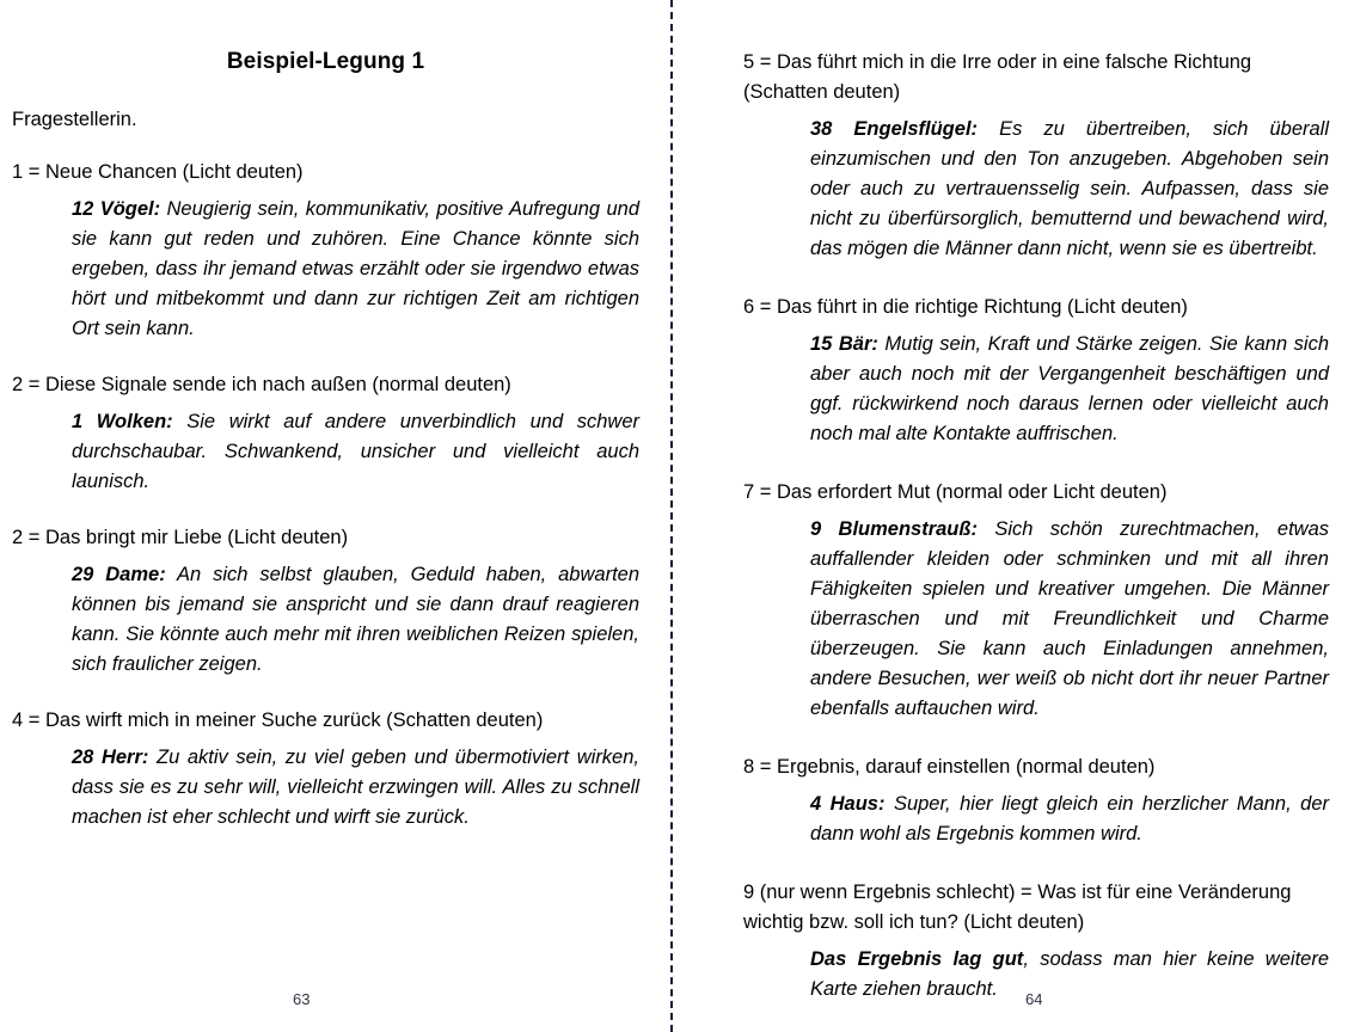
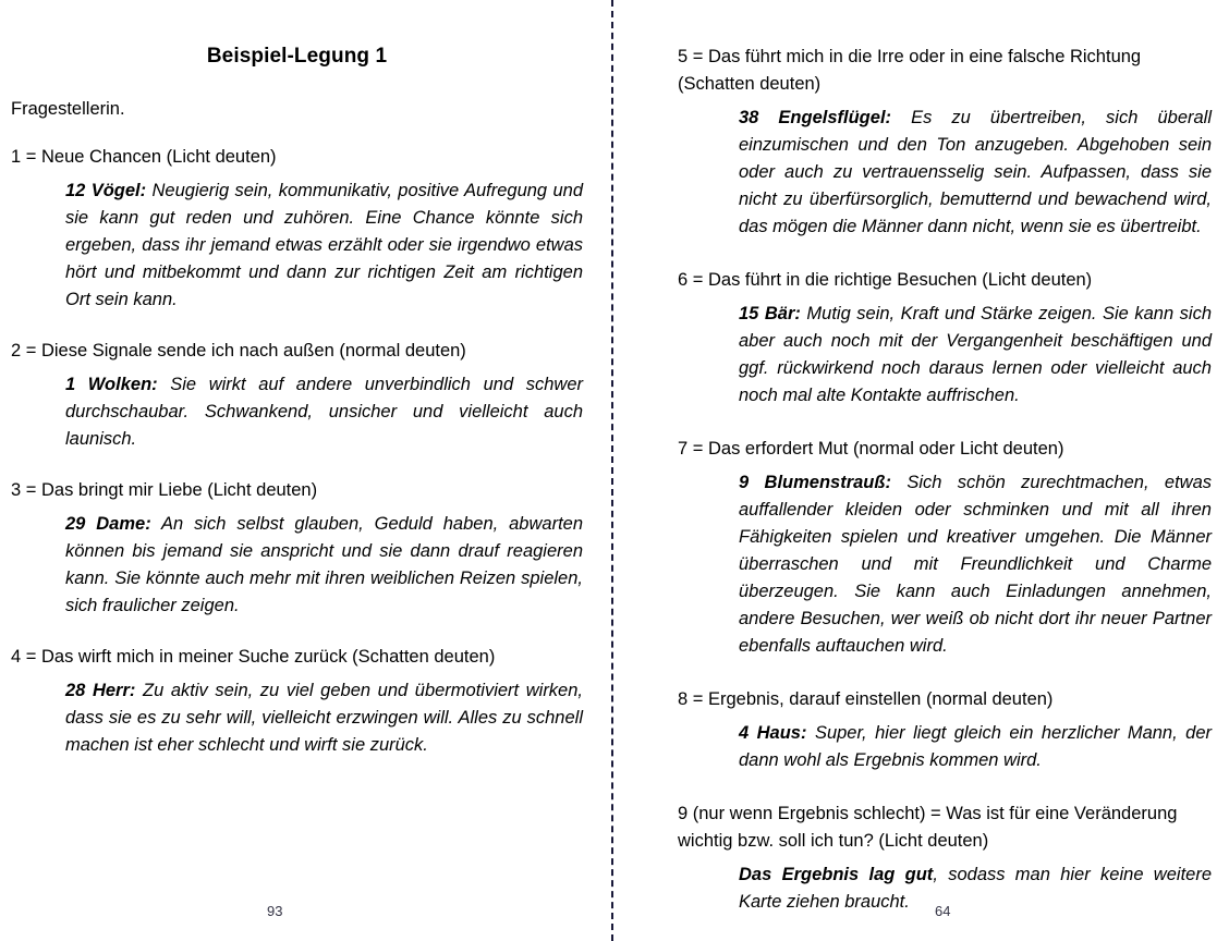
  Beispiel-Legung 1
  Fragestellerin.
  1 = Neue Chancen (Licht deuten)
  12 Vögel: Neugierig sein, kommunikativ, positive Aufregung und sie kann gut reden und zuhören. Eine Chance könnte sich ergeben, dass ihr jemand etwas erzählt oder sie irgendwo etwas hört und mitbekommt und dann zur richtigen Zeit am richtigen Ort sein kann.
  2 = Diese Signale sende ich nach außen (normal deuten)
  1 Wolken: Sie wirkt auf andere unverbindlich und schwer durchschaubar. Schwankend, unsicher und vielleicht auch launisch.
- 2 = Das bringt mir Liebe (Licht deuten)
+ 3 = Das bringt mir Liebe (Licht deuten)
  29 Dame: An sich selbst glauben, Geduld haben, abwarten können bis jemand sie anspricht und sie dann drauf reagieren kann. Sie könnte auch mehr mit ihren weiblichen Reizen spielen, sich fraulicher zeigen.
  4 = Das wirft mich in meiner Suche zurück (Schatten deuten)
  28 Herr: Zu aktiv sein, zu viel geben und übermotiviert wirken, dass sie es zu sehr will, vielleicht erzwingen will. Alles zu schnell machen ist eher schlecht und wirft sie zurück.
  5 = Das führt mich in die Irre oder in eine falsche Richtung (Schatten deuten)
  38 Engelsflügel: Es zu übertreiben, sich überall einzumischen und den Ton anzugeben. Abgehoben sein oder auch zu vertrauensselig sein. Aufpassen, dass sie nicht zu überfürsorglich, bemutternd und bewachend wird, das mögen die Männer dann nicht, wenn sie es übertreibt.
- 6 = Das führt in die richtige Richtung (Licht deuten)
+ 6 = Das führt in die richtige Besuchen (Licht deuten)
  15 Bär: Mutig sein, Kraft und Stärke zeigen. Sie kann sich aber auch noch mit der Vergangenheit beschäftigen und ggf. rückwirkend noch daraus lernen oder vielleicht auch noch mal alte Kontakte auffrischen.
  7 = Das erfordert Mut (normal oder Licht deuten)
  9 Blumenstrauß: Sich schön zurechtmachen, etwas auffallender kleiden oder schminken und mit all ihren Fähigkeiten spielen und kreativer umgehen. Die Männer überraschen und mit Freundlichkeit und Charme überzeugen. Sie kann auch Einladungen annehmen, andere Besuchen, wer weiß ob nicht dort ihr neuer Partner ebenfalls auftauchen wird.
  8 = Ergebnis, darauf einstellen (normal deuten)
  4 Haus: Super, hier liegt gleich ein herzlicher Mann, der dann wohl als Ergebnis kommen wird.
  9 (nur wenn Ergebnis schlecht) = Was ist für eine Veränderung wichtig bzw. soll ich tun? (Licht deuten)
  Das Ergebnis lag gut, sodass man hier keine weitere Karte ziehen braucht.
- 63
+ 93
  64
